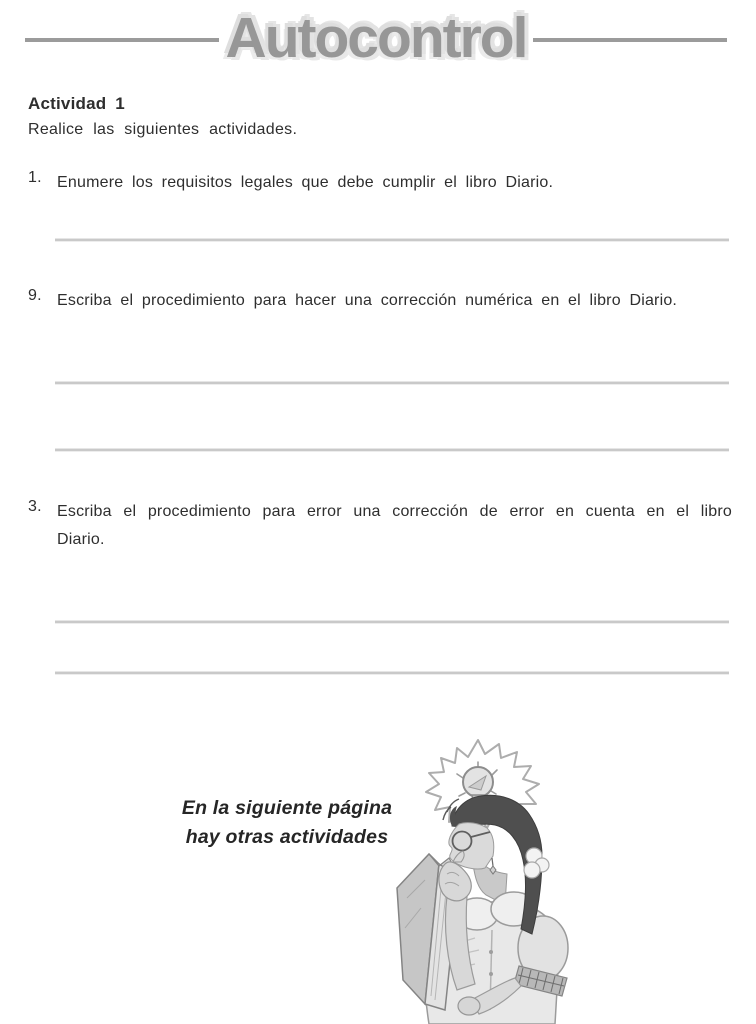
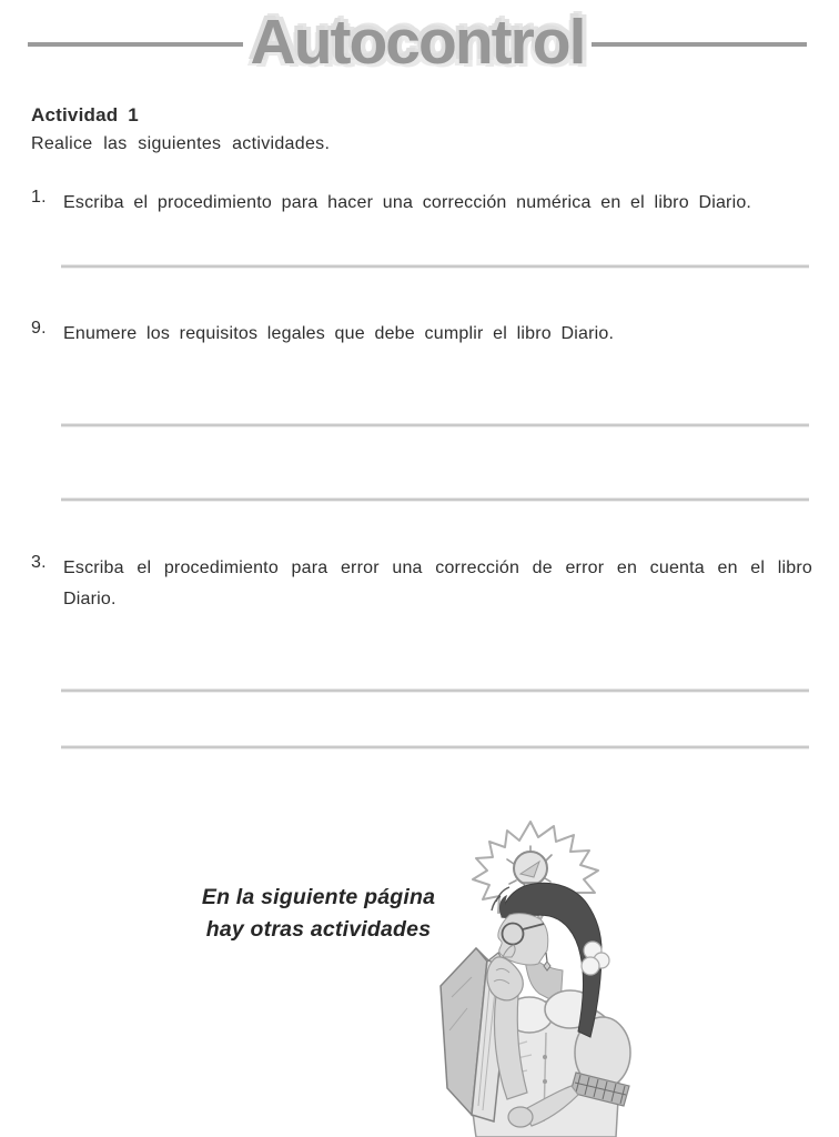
  Autocontrol
  Actividad 1
  Realice las siguientes actividades.
  1.
- Enumere los requisitos legales que debe cumplir el libro Diario.
+ Escriba el procedimiento para hacer una corrección numérica en el libro Diario.
  9.
- Escriba el procedimiento para hacer una corrección numérica en el libro Diario.
+ Enumere los requisitos legales que debe cumplir el libro Diario.
  3.
  Escriba el procedimiento para error una corrección de error en cuenta en el libro Diario.
  En la siguiente página
  hay otras actividades
